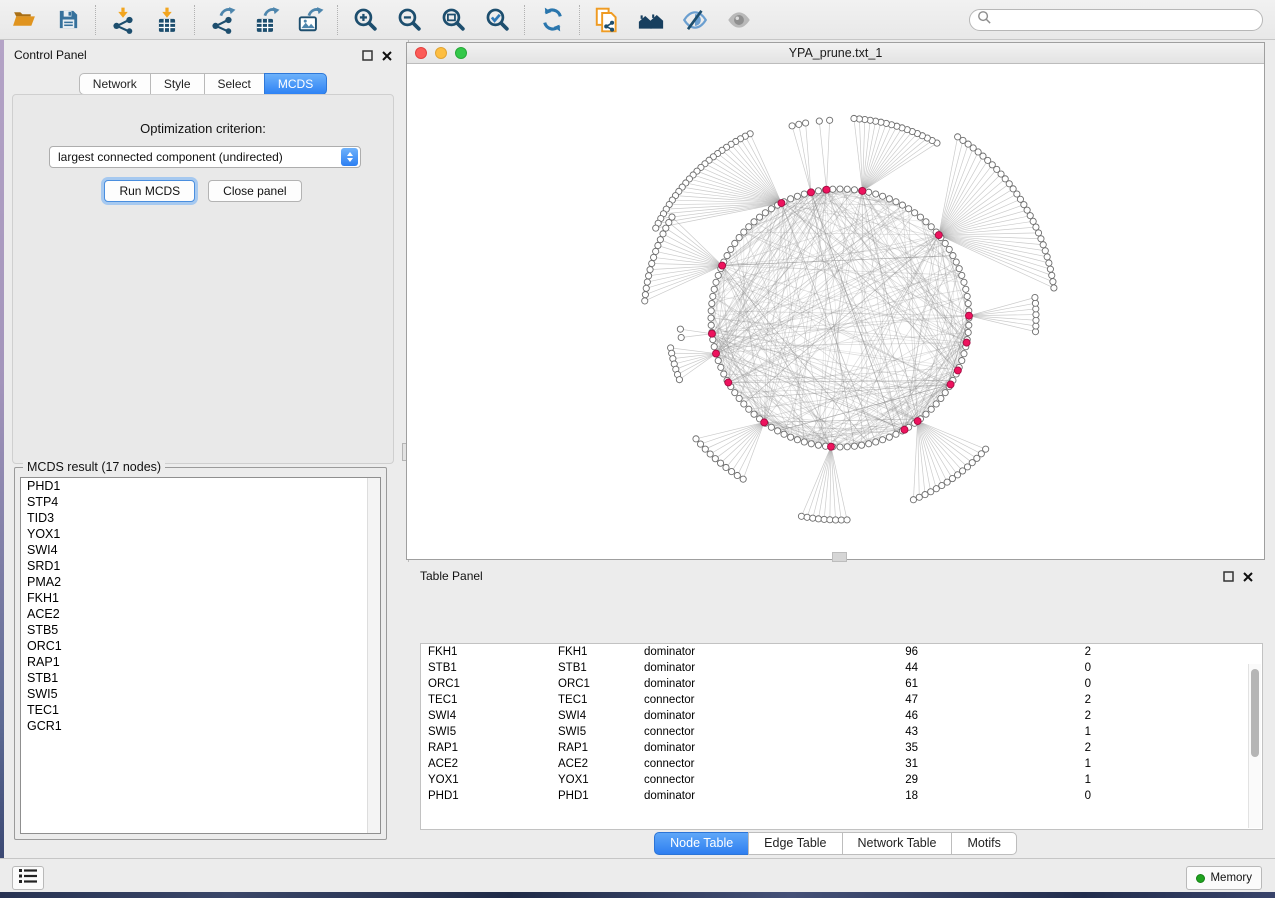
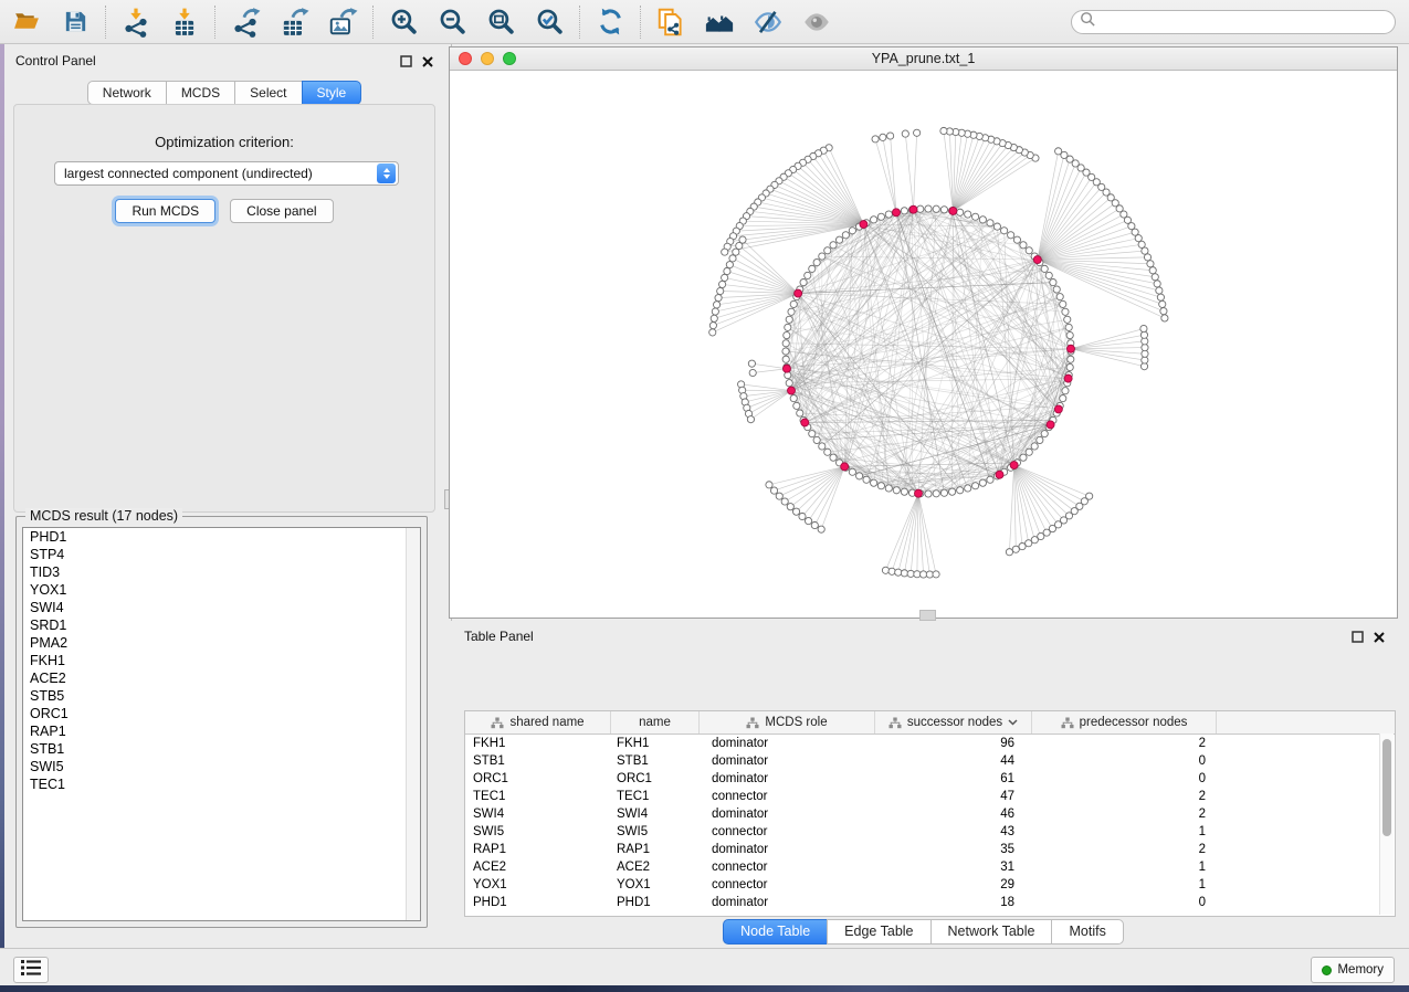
  Control Panel
  Network
- Style
+ MCDS
  Select
- MCDS
+ Style
  Optimization criterion:
  largest connected component (undirected)
  Run MCDS
  Close panel
  MCDS result (17 nodes)
  PHD1
  STP4
  TID3
  YOX1
  SWI4
  SRD1
  PMA2
  FKH1
  ACE2
  STB5
  ORC1
  RAP1
  STB1
  SWI5
  TEC1
- GCR1
  YPA_prune.txt_1
  Table Panel
+ shared name
+ name
+ MCDS role
+ successor nodes
+ predecessor nodes
  FKH1
  FKH1
  dominator
  96
  2
  STB1
  STB1
  dominator
  44
  0
  ORC1
  ORC1
  dominator
  61
  0
  TEC1
  TEC1
  connector
  47
  2
  SWI4
  SWI4
  dominator
  46
  2
  SWI5
  SWI5
  connector
  43
  1
  RAP1
  RAP1
  dominator
  35
  2
  ACE2
  ACE2
  connector
  31
  1
  YOX1
  YOX1
  connector
  29
  1
  PHD1
  PHD1
  dominator
  18
  0
  Node Table
  Edge Table
  Network Table
  Motifs
  Memory
